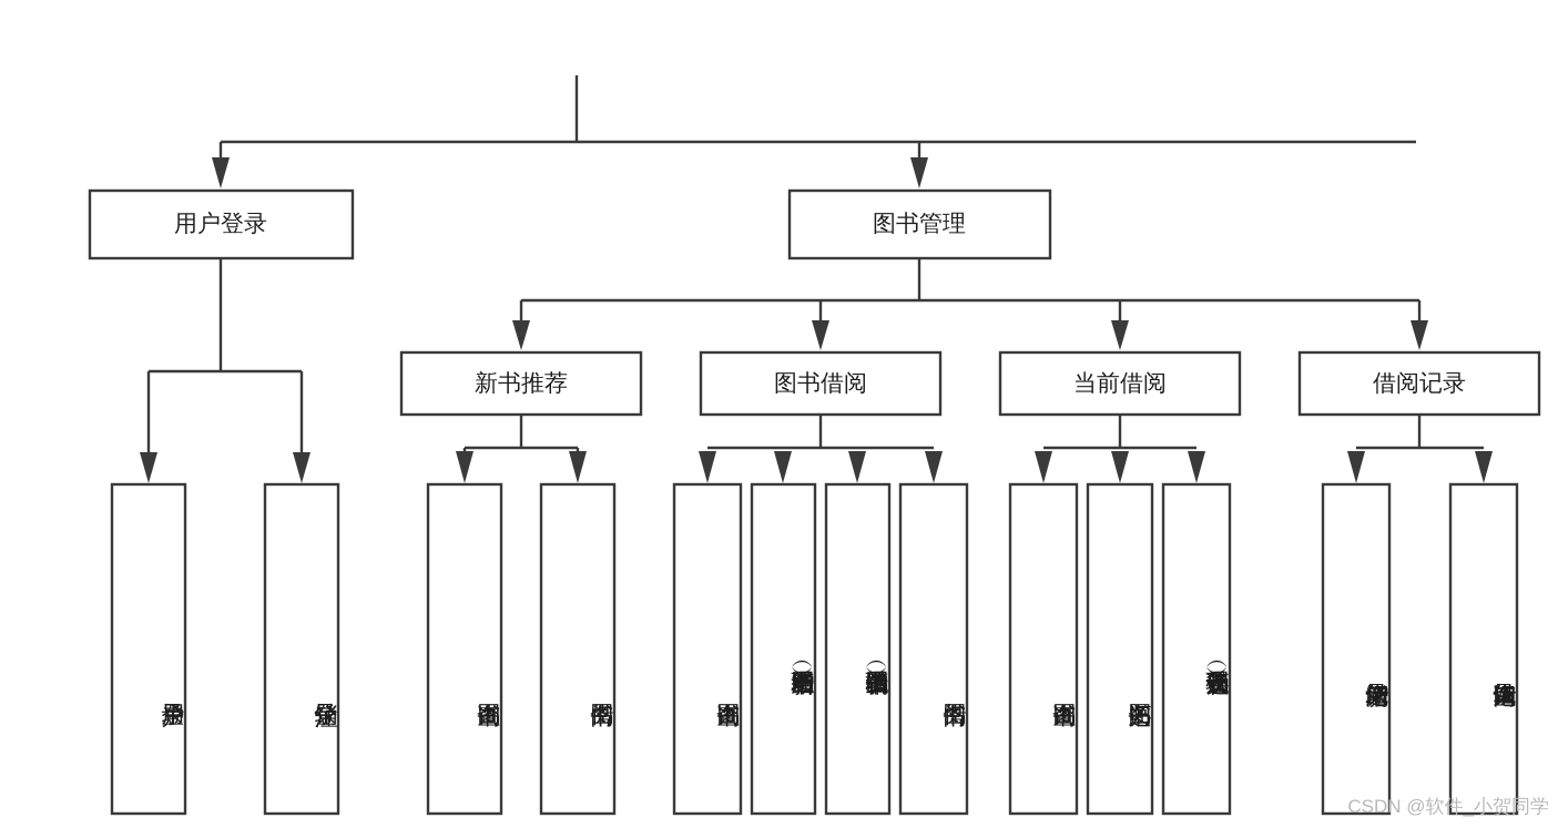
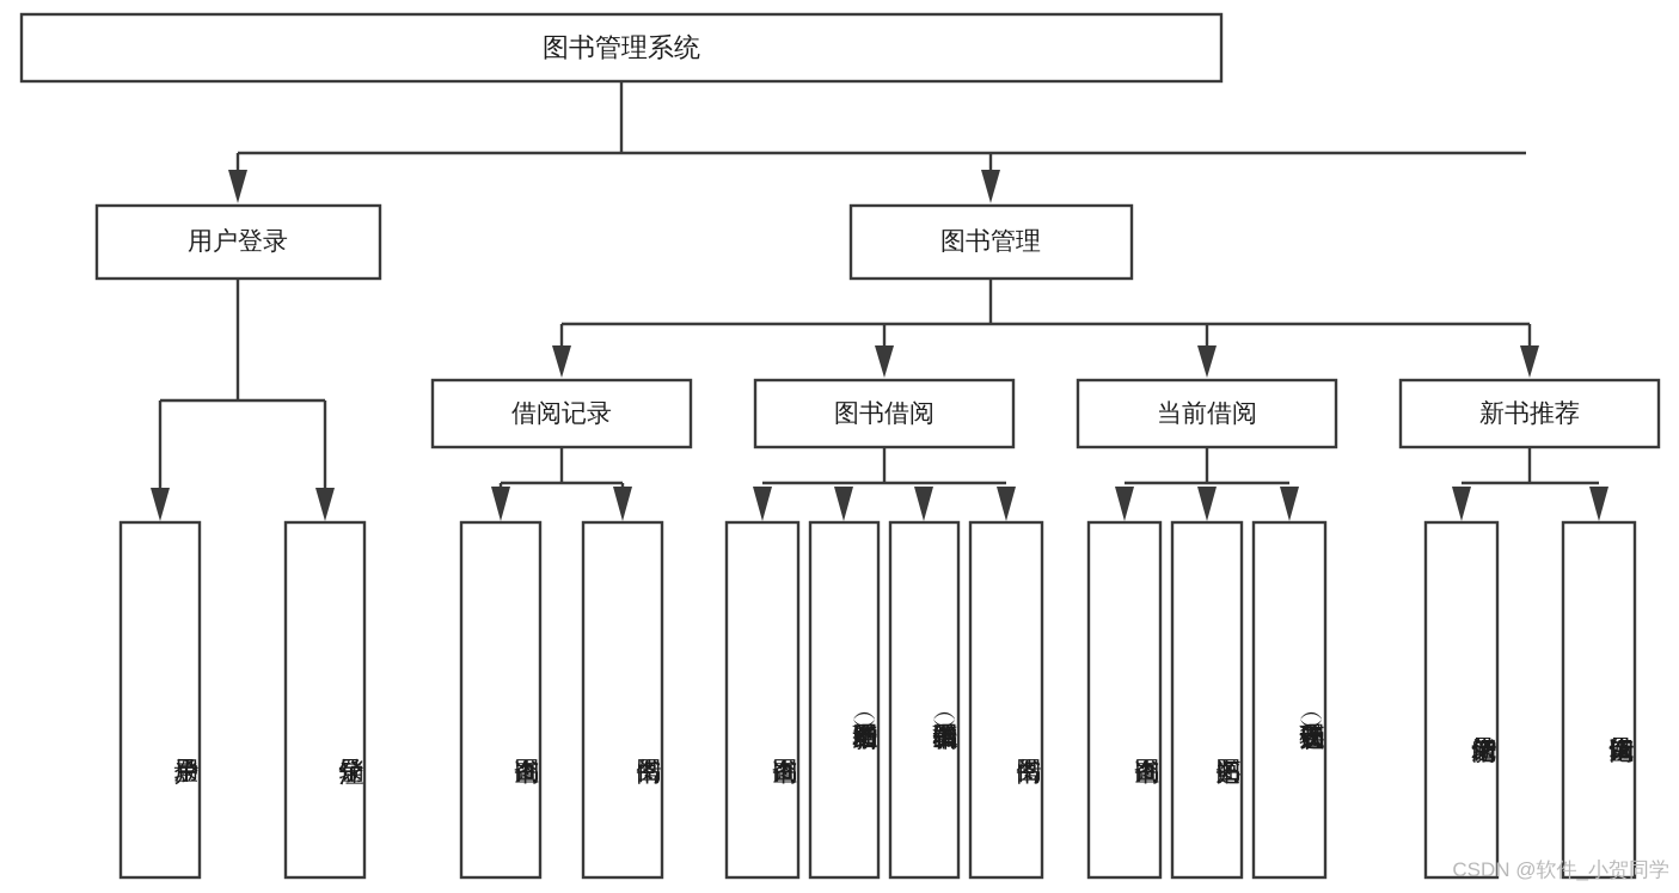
+ 图书管理系统
  用户登录
  图书管理
- 新书推荐
+ 借阅记录
  图书借阅
  当前借阅
- 借阅记录
+ 新书推荐
  CSDN @软件_小贺同学
